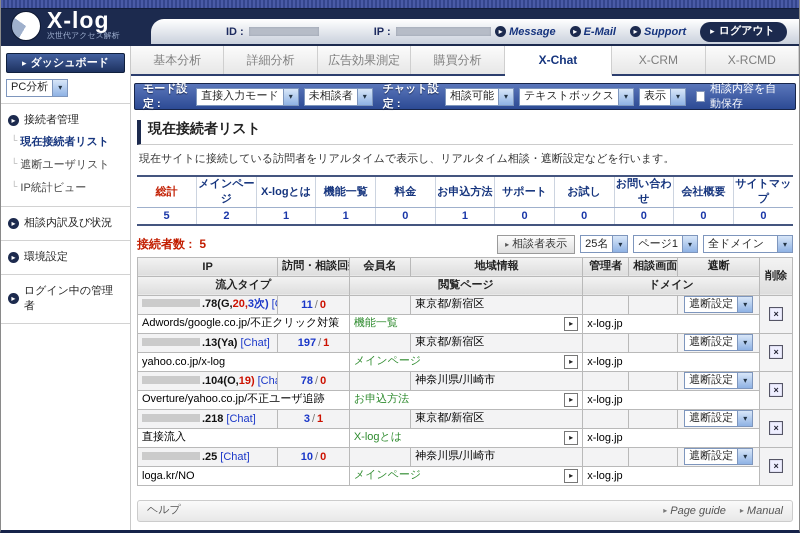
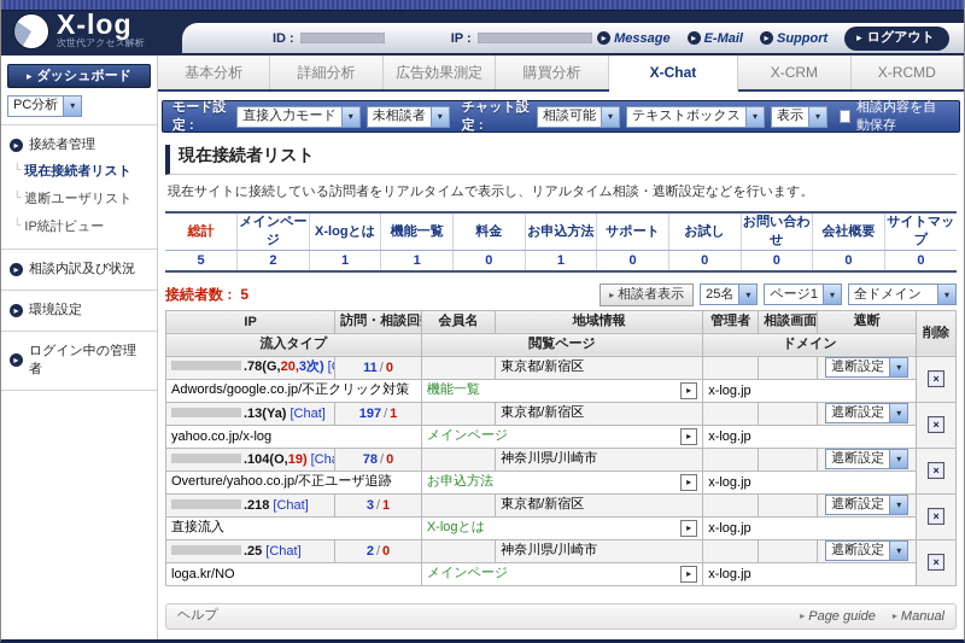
  X-log
  次世代アクセス解析
  ID :
  IP :
  Message
  E-Mail
  Support
  ログアウト
  ダッシュボード
  PC分析
  接続者管理
  現在接続者リスト
  遮断ユーザリスト
  IP統計ビュー
  相談内訳及び状況
  環境設定
  ログイン中の管理者
  基本分析
  詳細分析
  広告効果測定
  購買分析
  X-Chat
  X-CRM
  X-RCMD
  モード設定 :
  直接入力モード
  未相談者
  チャット設定 :
  相談可能
  テキストボックス
  表示
  相談内容を自動保存
  現在接続者リスト
  現在サイトに接続している訪問者をリアルタイムで表示し、リアルタイム相談・遮断設定などを行います。
  総計	メインページ	X-logとは	機能一覧	料金	お申込方法	サポート	お試し	お問い合わせ	会社概要	サイトマップ
  5	2	1	1	0	1	0	0	0	0	0
  接続者数 :
  5
  相談者表示
  25名
  ページ1
  全ドメイン
  IP	訪問・相談回	会員名	地域情報	管理者	相談画面	遮断	削除
  流入タイプ	閲覧ページ	ドメイン
  .78(G,20,3次) [	11 / 0		東京都/新宿区			遮断設定	×
  Adwords/google.co.jp/不正クリック対策	機能一覧 ▸	x-log.jp
  .13(Ya) [Chat]	197 / 1		東京都/新宿区			遮断設定	×
  yahoo.co.jp/x-log	メインページ ▸	x-log.jp
  .104(O,19) [Ch	78 / 0		神奈川県/川崎市			遮断設定	×
  Overture/yahoo.co.jp/不正ユーザ追跡	お申込方法 ▸	x-log.jp
  .218 [Chat]	3 / 1		東京都/新宿区			遮断設定	×
  直接流入	X-logとは ▸	x-log.jp
- .25 [Chat]	10 / 0		神奈川県/川崎市			遮断設定	×
+ .25 [Chat]	2 / 0		神奈川県/川崎市			遮断設定	×
  loga.kr/NO	メインページ ▸	x-log.jp
  ヘルプ
  Page guide
  Manual
